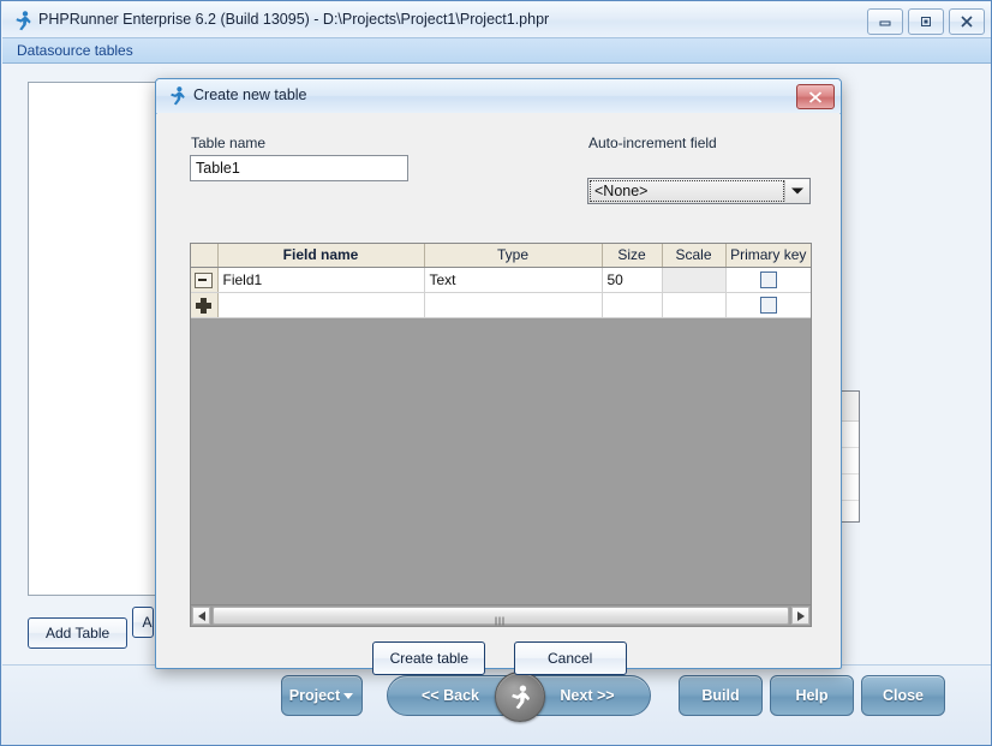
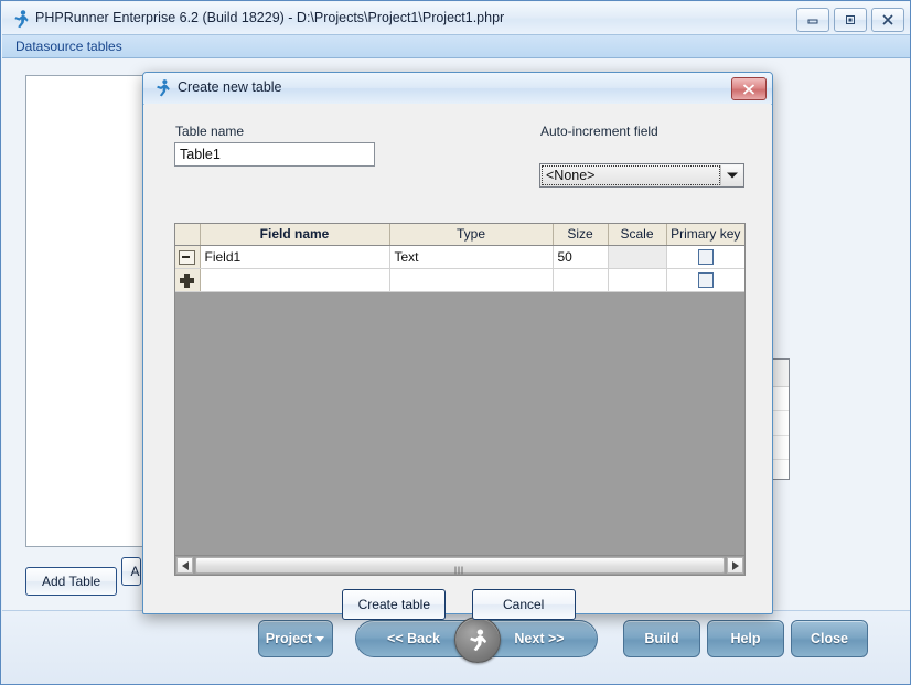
- PHPRunner Enterprise 6.2 (Build 13095) - D:\Projects\Project1\Project1.phpr
+ PHPRunner Enterprise 6.2 (Build 18229) - D:\Projects\Project1\Project1.phpr
  Datasource tables
  Add Table A
  Project
  << Back
  Next >>
  Build
  Help
  Close
  Create new table
  Table name
  Table1
  Auto-increment field
  <None>
  	Field name	Type	Size	Scale	Primary key
  	Field1	Text	50
  Create table Cancel
